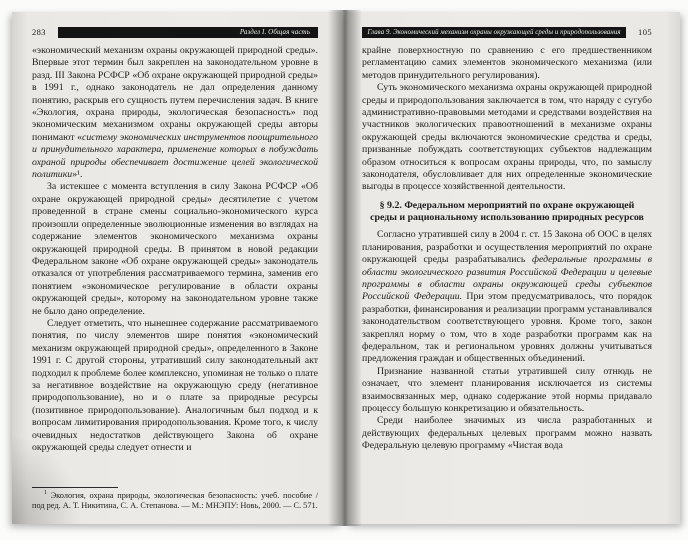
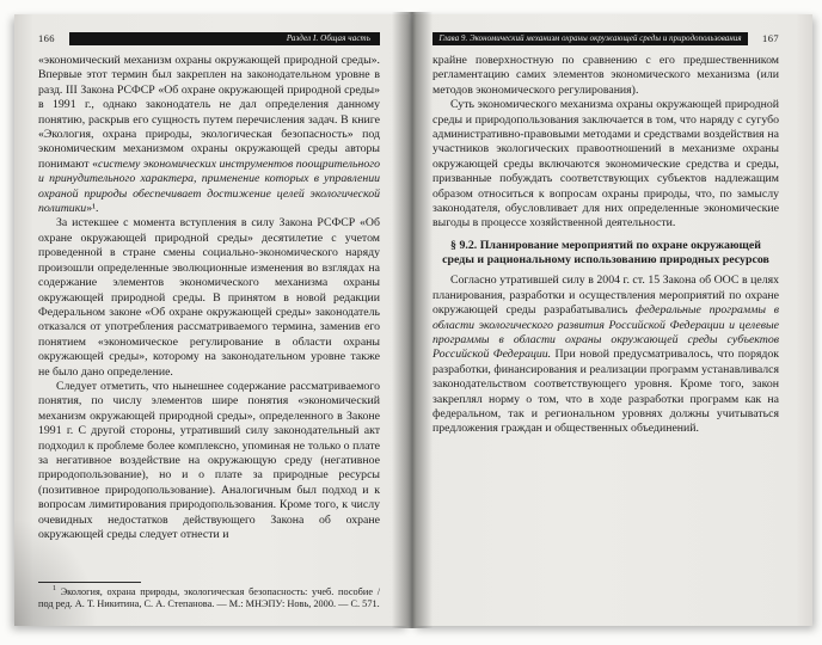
- 283
+ 166
  Раздел I. Общая часть
- «экономический механизм охраны окружающей природной среды». Впервые этот термин был закреплен на законодательном уровне в разд. III Закона РСФСР «Об охране окружающей природной среды» в 1991 г., однако законодатель не дал определения данному понятию, раскрыв его сущность путем перечисления задач. В книге «Экология, охрана природы, экологическая безопасность» под экономическим механизмом охраны окружающей среды авторы понимают «систему экономических инструментов поощрительного и принудительного характера, применение которых в побуждать охраной природы обеспечивает достижение целей экологической политики»¹.
+ «экономический механизм охраны окружающей природной среды». Впервые этот термин был закреплен на законодательном уровне в разд. III Закона РСФСР «Об охране окружающей природной среды» в 1991 г., однако законодатель не дал определения данному понятию, раскрыв его сущность путем перечисления задач. В книге «Экология, охрана природы, экологическая безопасность» под экономическим механизмом охраны окружающей среды авторы понимают «систему экономических инструментов поощрительного и принудительного характера, применение которых в управлении охраной природы обеспечивает достижение целей экологической политики»¹.
- За истекшее с момента вступления в силу Закона РСФСР «Об охране окружающей природной среды» десятилетие с учетом проведенной в стране смены социально-экономического курса произошли определенные эволюционные изменения во взглядах на содержание элементов экономического механизма охраны окружающей природной среды. В принятом в новой редакции Федеральном законе «Об охране окружающей среды» законодатель отказался от употребления рассматриваемого термина, заменив его понятием «экономическое регулирование в области охраны окружающей среды», которому на законодательном уровне также не было дано определение.
+ За истекшее с момента вступления в силу Закона РСФСР «Об охране окружающей природной среды» десятилетие с учетом проведенной в стране смены социально-экономического наряду произошли определенные эволюционные изменения во взглядах на содержание элементов экономического механизма охраны окружающей природной среды. В принятом в новой редакции Федеральном законе «Об охране окружающей среды» законодатель отказался от употребления рассматриваемого термина, заменив его понятием «экономическое регулирование в области охраны окружающей среды», которому на законодательном уровне также не было дано определение.
  Следует отметить, что нынешнее содержание рассматриваемого понятия, по числу элементов шире понятия «экономический механизм окружающей природной среды», определенного в Законе 1991 г. С другой стороны, утративший силу законодательный акт подходил к проблеме более комплексно, упоминая не только о плате за негативное воздействие на окружающую среду (негативное природопользование), но и о плате за природные ресурсы (позитивное природопользование). Аналогичным был подход и к вопросам лимитирования природопользования. Кроме того, к числу недостатков действующего Закона об охране й среды следует отнести и
  , охрана природы, экологическая безопасность: учеб. пособие / Никитина, С. А. Степанова. — М.: МНЭПУ: Новь, 2000. — С. 571.
- 105
+ 167
- крайне поверхностную по сравнению с его предшественником регламентацию самих элементов экономического механизма (или методов принудительного регулирования).
+ крайне поверхностную по сравнению с его предшественником регламентацию самих элементов экономического механизма (или методов экономического регулирования).
  Суть экономического механизма охраны окружающей природной среды и природопользования заключается в том, что наряду с сугубо административно-правовыми методами и средствами воздействия на участников экологических правоотношений в механизме охраны окружающей среды включаются экономические средства и среды, призванные побуждать соответствующих субъектов надлежащим образом относиться к вопросам охраны природы, что, по замыслу законодателя, обусловливает для них определенные экономические выгоды в процессе хозяйственной деятельности.
- § 9.2. Федеральном мероприятий по охране окружающей среды и рациональному использованию природных ресурсов
+ § 9.2. Планирование мероприятий по охране окружающей среды и рациональному использованию природных ресурсов
- Согласно утратившей силу в 2004 г. ст. 15 Закона об ООС в целях планирования, разработки и осуществления мероприятий по охране окружающей среды разрабатывались федеральные программы в области экологического развития Российской Федерации и целевые программы в области охраны окружающей среды субъектов Российской Федерации. При этом предусматривалось, что порядок разработки, финансирования и реализации программ устанавливался законодательством соответствующего уровня. Кроме того, закон закреплял норму о том, что в ходе разработки программ как на федеральном, так и региональном уровнях должны учитываться предложения граждан и общественных объединений.
+ Согласно утратившей силу в 2004 г. ст. 15 Закона об ООС в целях планирования, разработки и осуществления мероприятий по охране окружающей среды разрабатывались федеральные программы в области экологического развития Российской Федерации и целевые программы в области охраны окружающей среды субъектов Российской Федерации. При новой предусматривалось, что порядок разработки, финансирования и реализации программ устанавливался законодательством соответствующего уровня. Кроме того, закон закреплял норму о том, что в ходе разработки программ как на федеральном, так и региональном уровнях должны учитываться предложения граждан и общественных объединений.
- Признание названной статьи утратившей силу отнюдь не означает, что элемент планирования исключается из системы взаимосвязанных мер, однако содержание этой нормы придавало процессу большую конкретизацию и обязательность.
- Среди наиболее значимых из числа разработанных и действующих федеральных целевых программ можно назвать Федеральную целевую программу «Чистая вода
